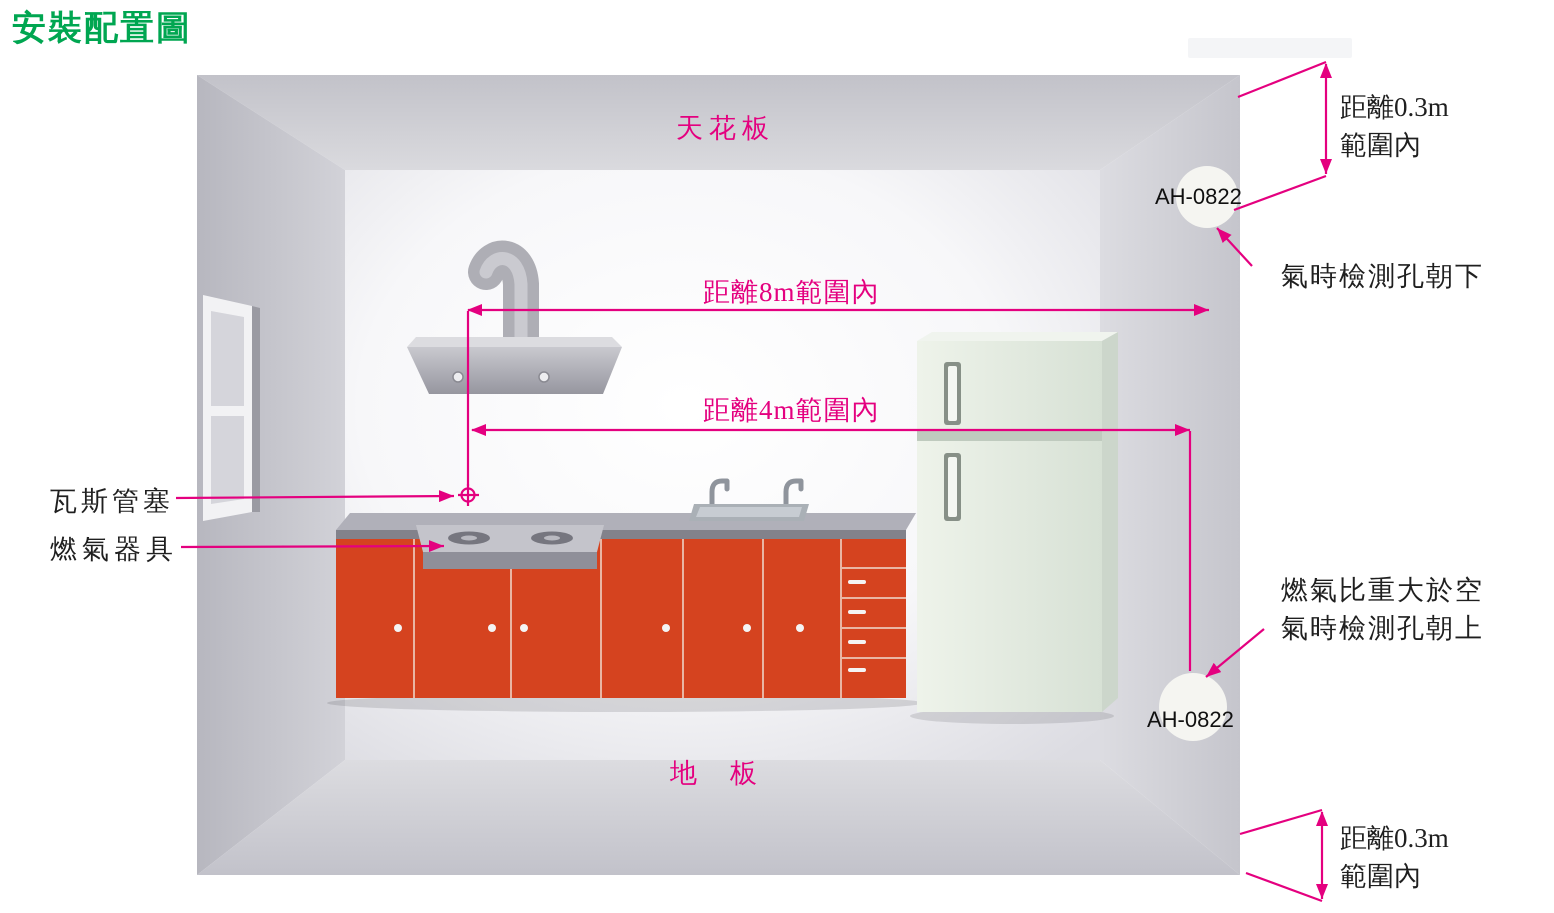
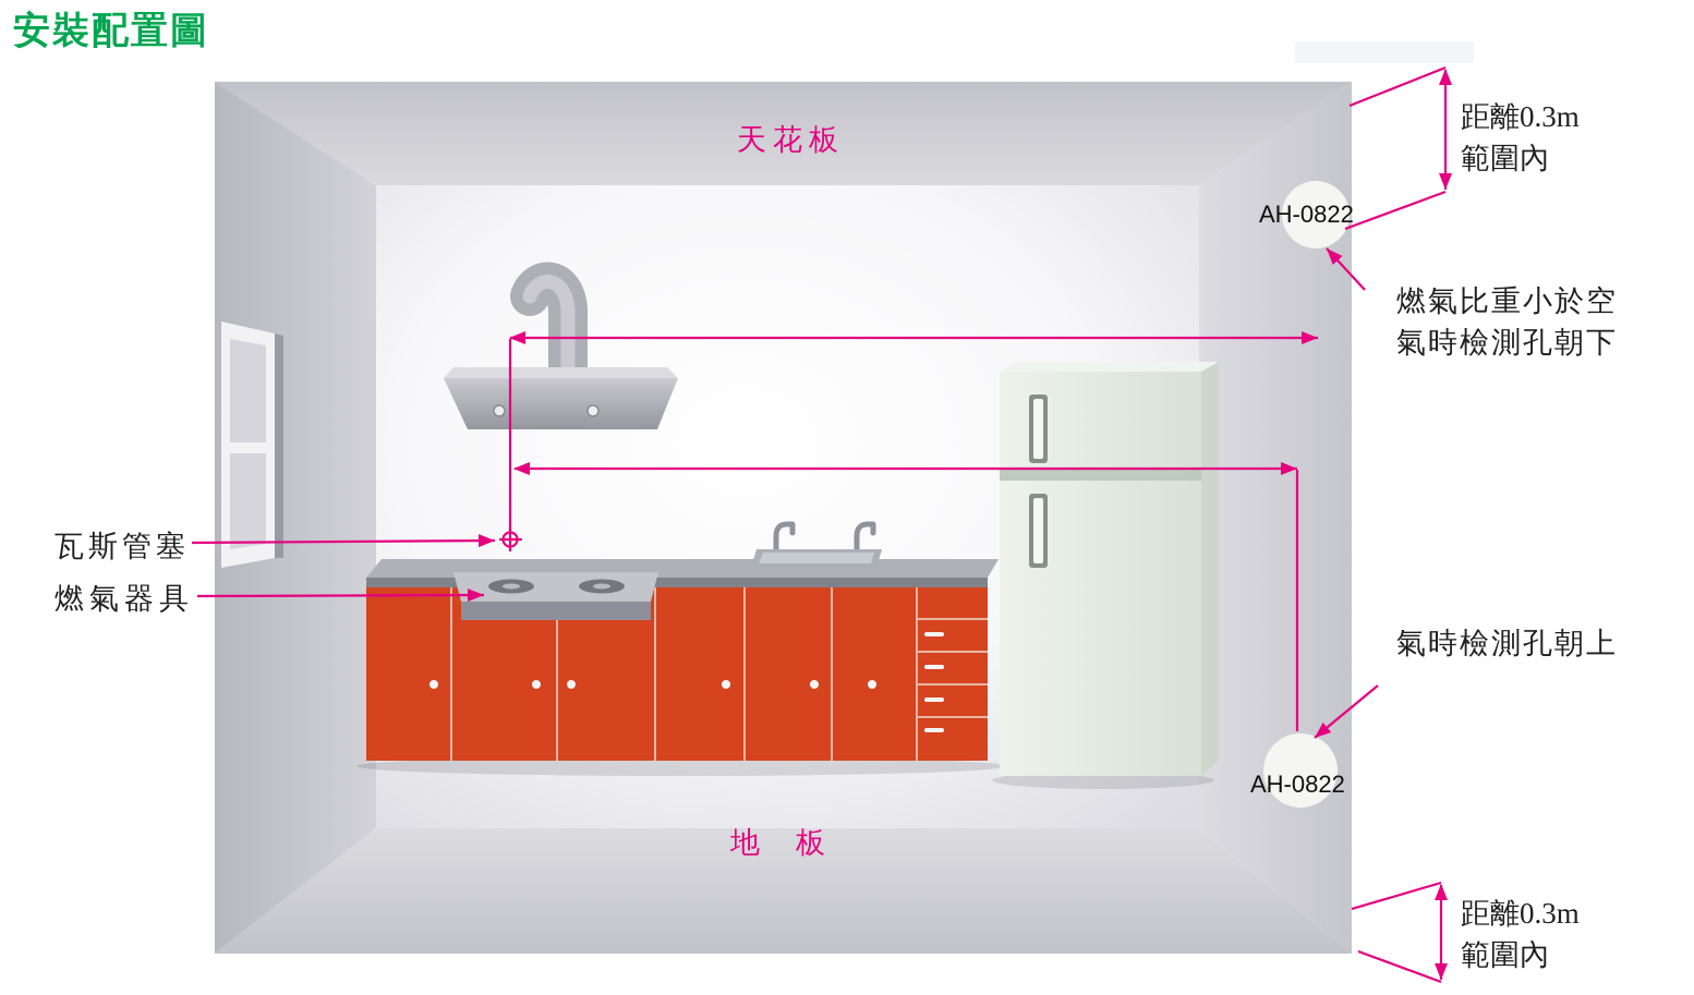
  安裝配置圖
  天花板
  地 板
- 距離8m範圍內
- 距離4m範圍內
  瓦斯管塞
  燃氣器具
  距離0.3m
  範圍內
  AH-0822
+ 燃氣比重小於空
  氣時檢測孔朝下
- 燃氣比重大於空
  氣時檢測孔朝上
  AH-0822
  距離0.3m
  範圍內
